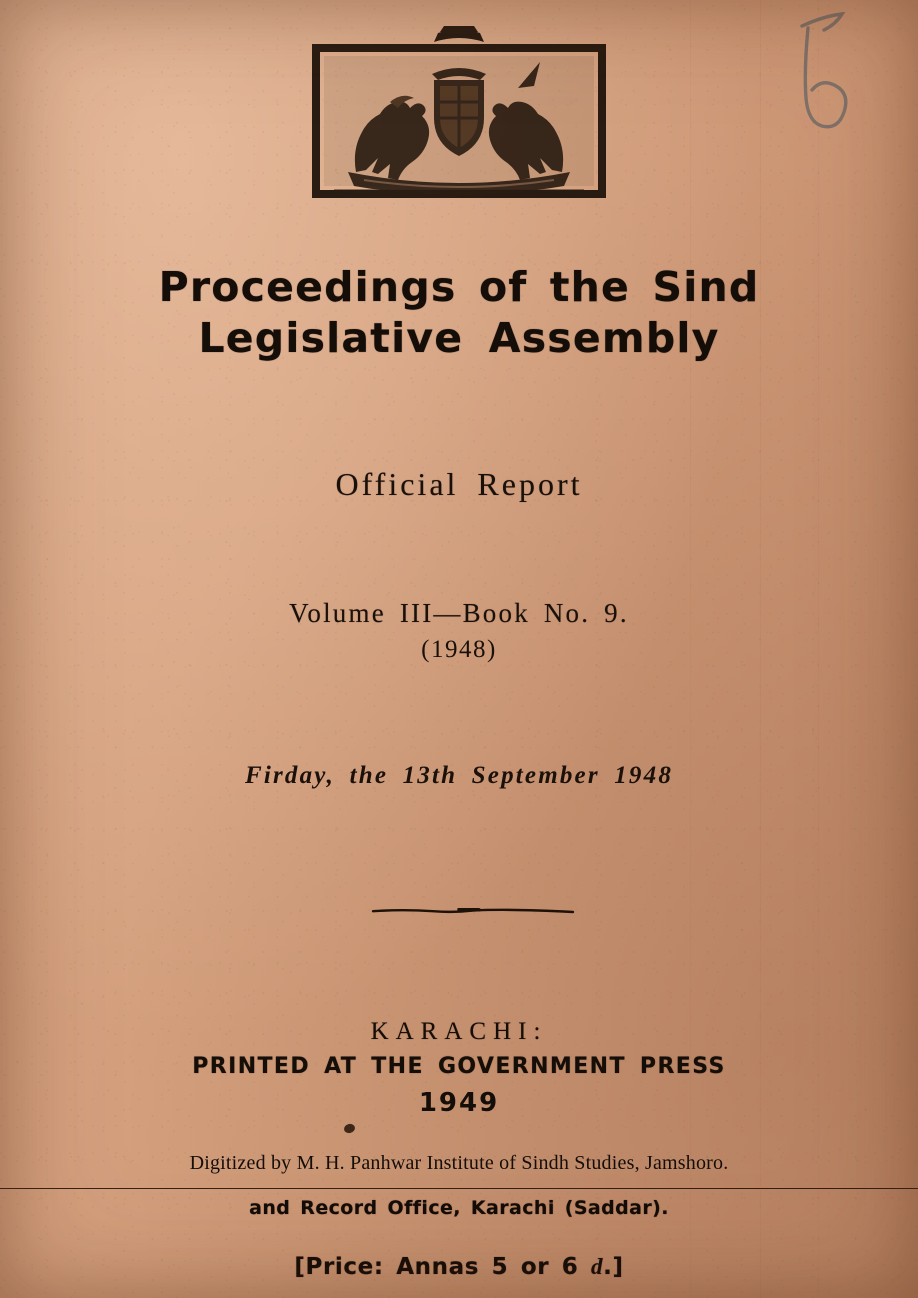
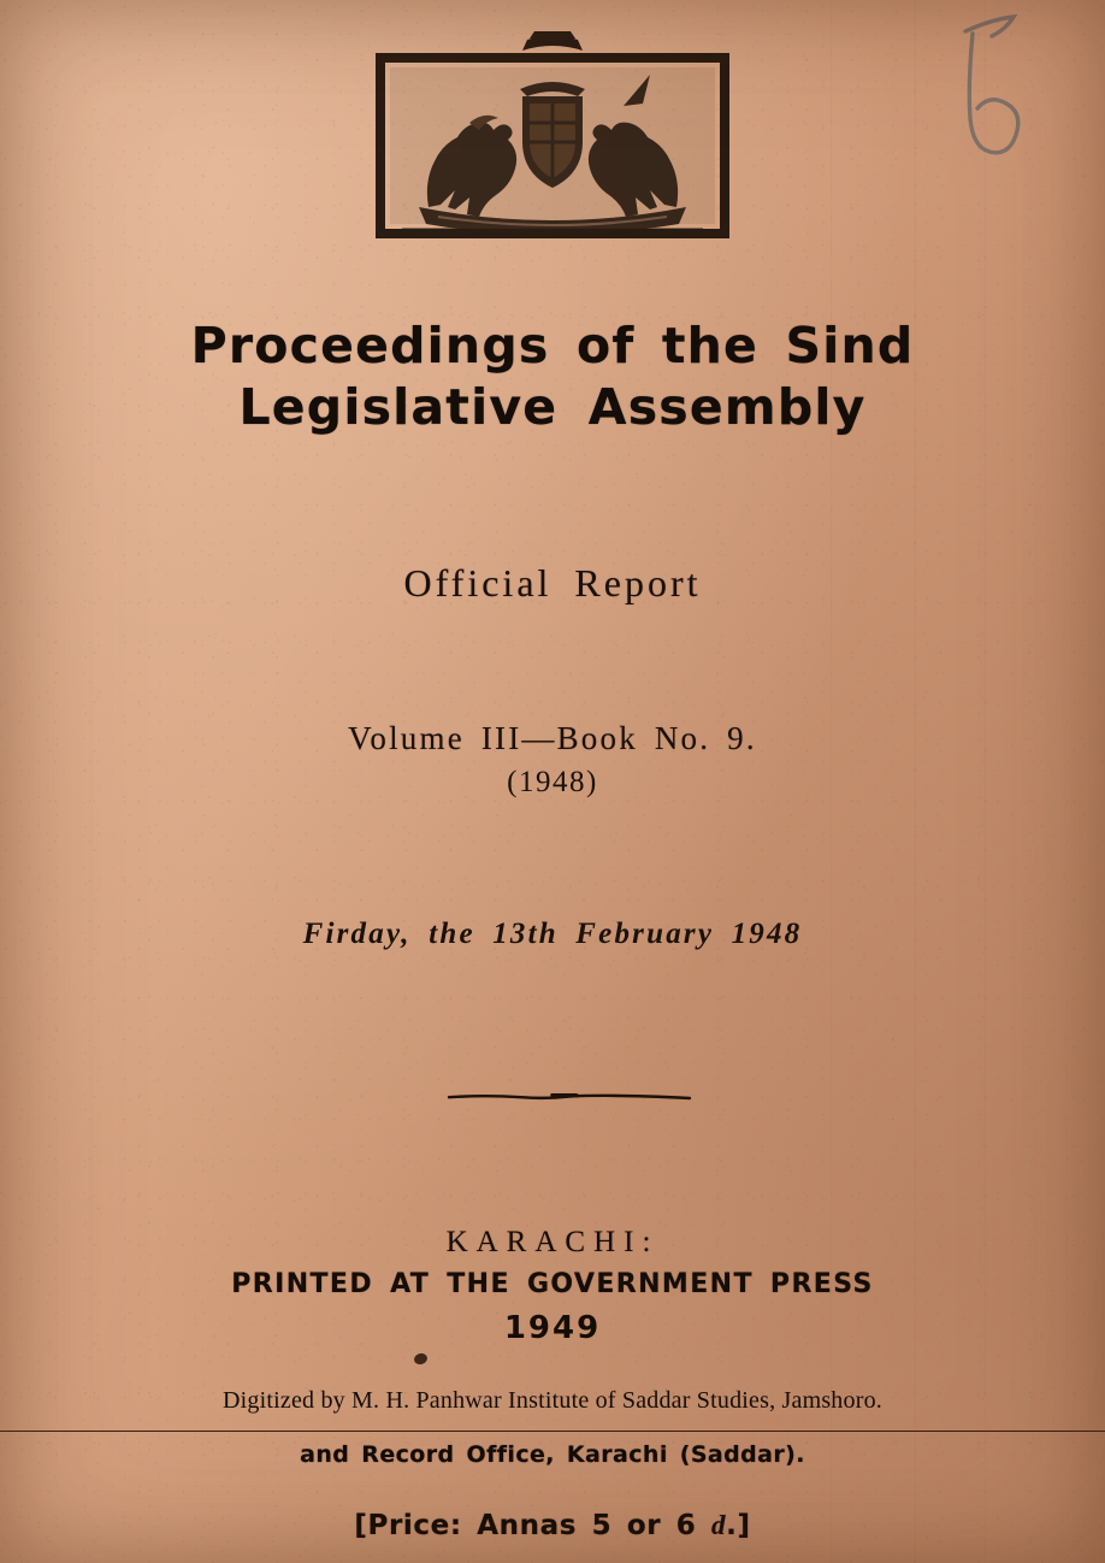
  Proceedings of the Sind
  Legislative Assembly
  Official Report
  Volume III—Book No. 9.
  (1948)
- Firday, the 13th September 1948
+ Firday, the 13th February 1948
  KARACHI:
  PRINTED AT THE GOVERNMENT PRESS
  1949
- Digitized by M. H. Panhwar Institute of Sindh Studies, Jamshoro.
+ Digitized by M. H. Panhwar Institute of Saddar Studies, Jamshoro.
  and Record Office, Karachi (Saddar).
  [Price: Annas 5 or 6 d.]
